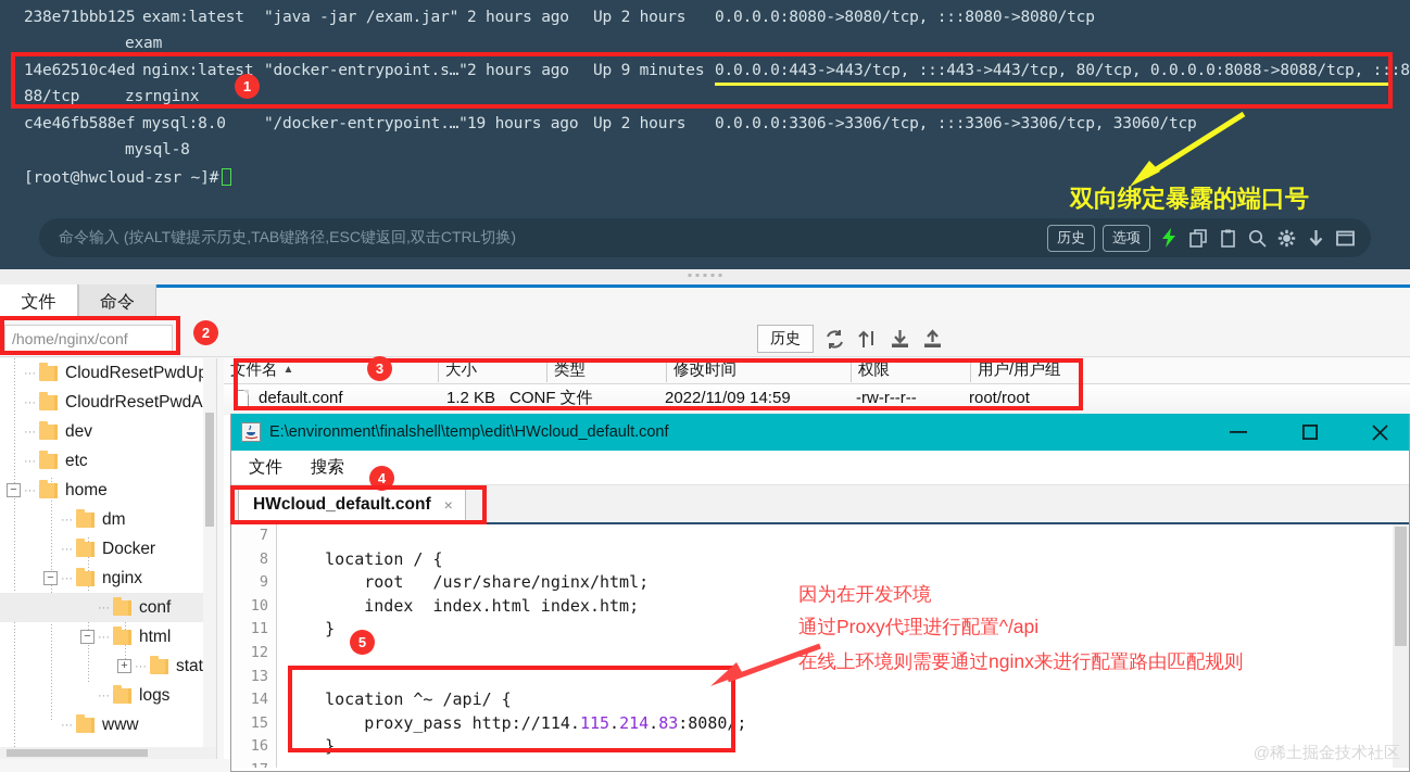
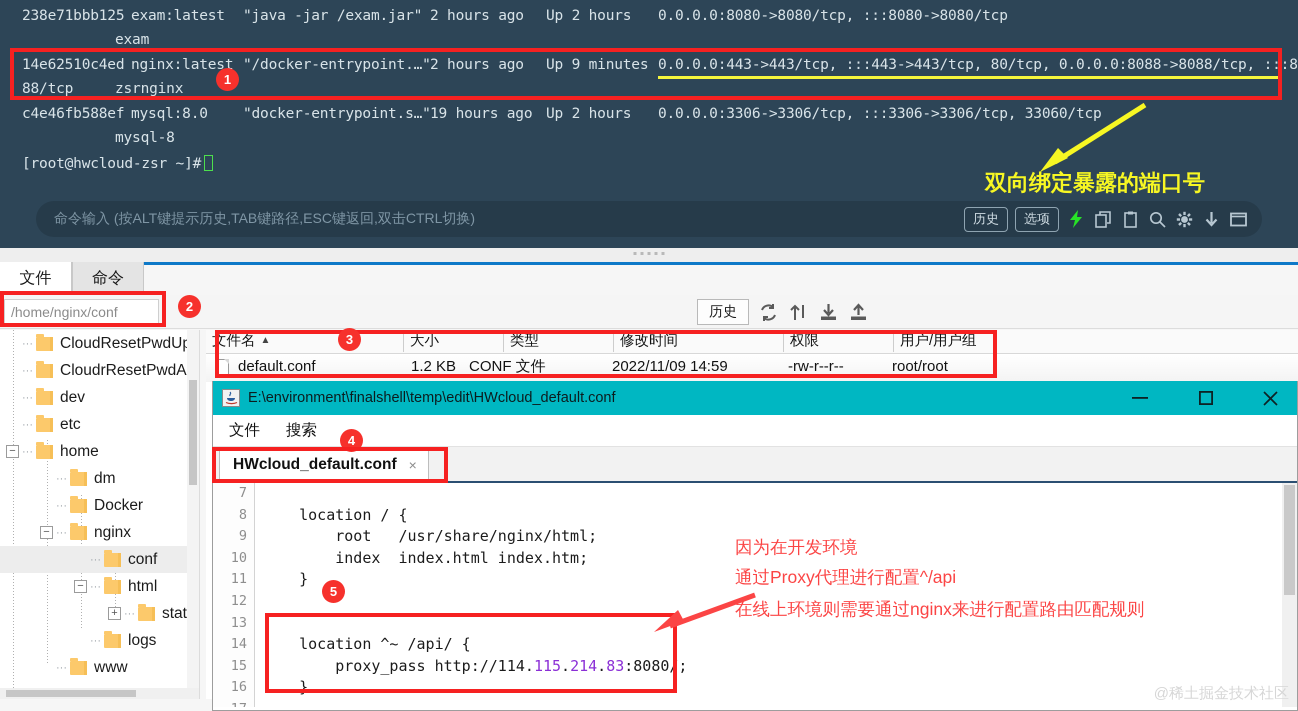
  238e71bbb125
  exam:latest
  "java -jar /exam.jar"
  2 hours ago
  Up 2 hours
  0.0.0.0:8080->8080/tcp, :::8080->8080/tcp
  exam
  14e62510c4ed
  nginx:latest
- "docker-entrypoint.s…"
+ "/docker-entrypoint.…"
  2 hours ago
  Up 9 minutes
  0.0.0.0:443->443/tcp, :::443->443/tcp, 80/tcp, 0.0.0.0:8088->8088/tcp, :::8
  88/tcp
  zsrnginx
  c4e46fb588ef
  mysql:8.0
- "/docker-entrypoint.…"
+ "docker-entrypoint.s…"
  19 hours ago
  Up 2 hours
  0.0.0.0:3306->3306/tcp, :::3306->3306/tcp, 33060/tcp
  mysql-8
  [root@hwcloud-zsr ~]#
  命令输入 (按ALT键提示历史,TAB键路径,ESC键返回,双击CTRL切换)
  历史
  选项
  1
  双向绑定暴露的端口号
  文件
  命令
  /home/nginx/conf
  历史
  ···
  CloudResetPwdU
  ···
  CloudrResetPwdA
  ···
  dev
  ···
  etc
  −
  ···
  home
  ···
  dm
  ···
  Docker
  −
  ···
  nginx
  ···
  conf
  −
  ···
  html
  +
  ···
  ···
  logs
  ···
  www
  文件名 ▲
  大小
  类型
  修改时间
  权限
  用户/用户组
  default.conf
  1.2 KB
  CONF 文件
  2022/11/09 14:59
  -rw-r--r--
  root/root
  2
  3
  E:\environment\finalshell\temp\edit\HWcloud_default.conf
  文件
  搜索
  HWcloud_default.conf
  ×
  7
  8
  9
  10
  11
  12
  13
  14
  15
  16
  location / {
  root /usr/share/nginx/html;
  index index.html index.htm;
  }
  location ^~ /api/ {
  proxy_pass http://114.115.214.83:8080/;
  }
  @稀土掘金技术社区
  5
  4
  因为在开发环境
  通过Proxy代理进行配置^/api
  在线上环境则需要通过nginx来进行配置路由匹配规则
